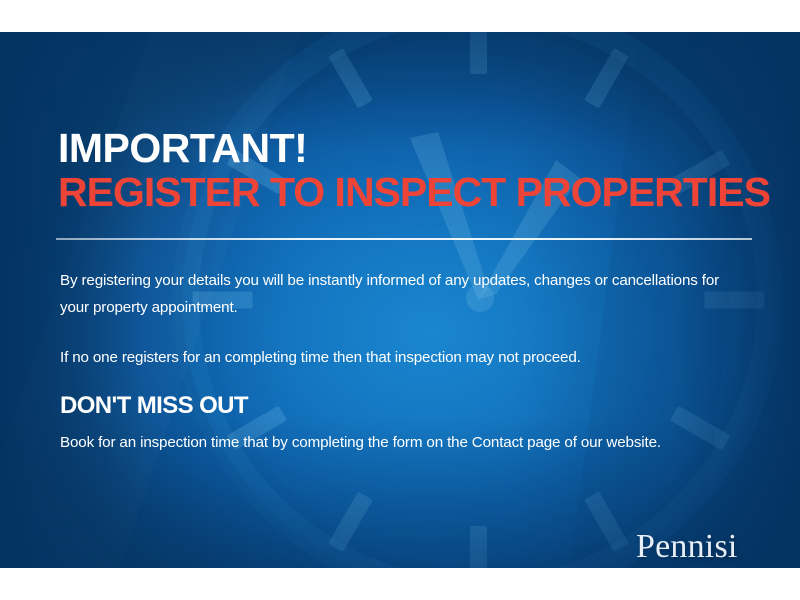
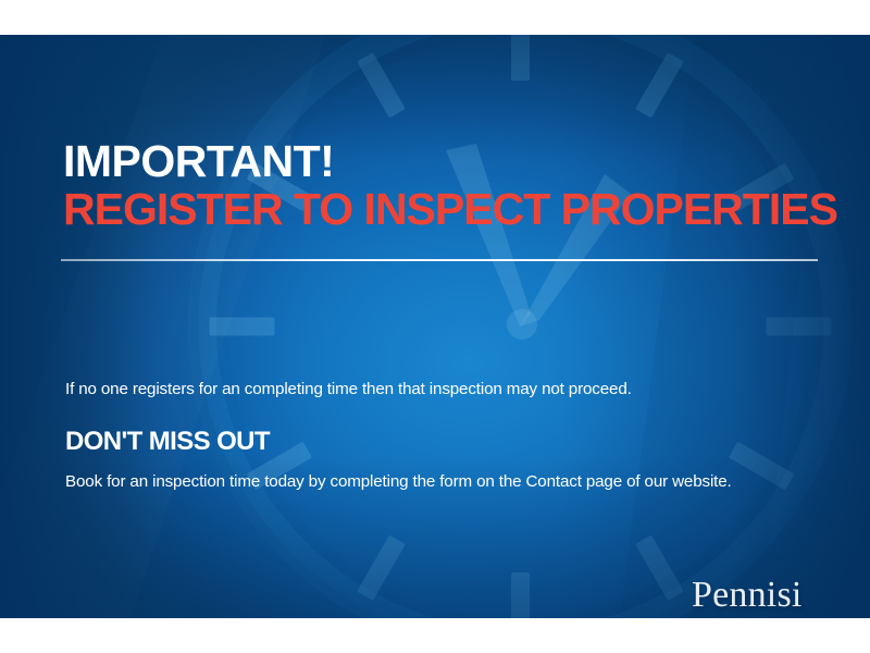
  IMPORTANT!
  REGISTER TO INSPECT PROPERTIES
- By registering your details you will be instantly informed of any updates, changes or cancellations for your property appointment.
  If no one registers for an completing time then that inspection may not proceed.
  DON'T MISS OUT
- Book for an inspection time that by completing the form on the Contact page of our website.
+ Book for an inspection time today by completing the form on the Contact page of our website.
  Pennisi
